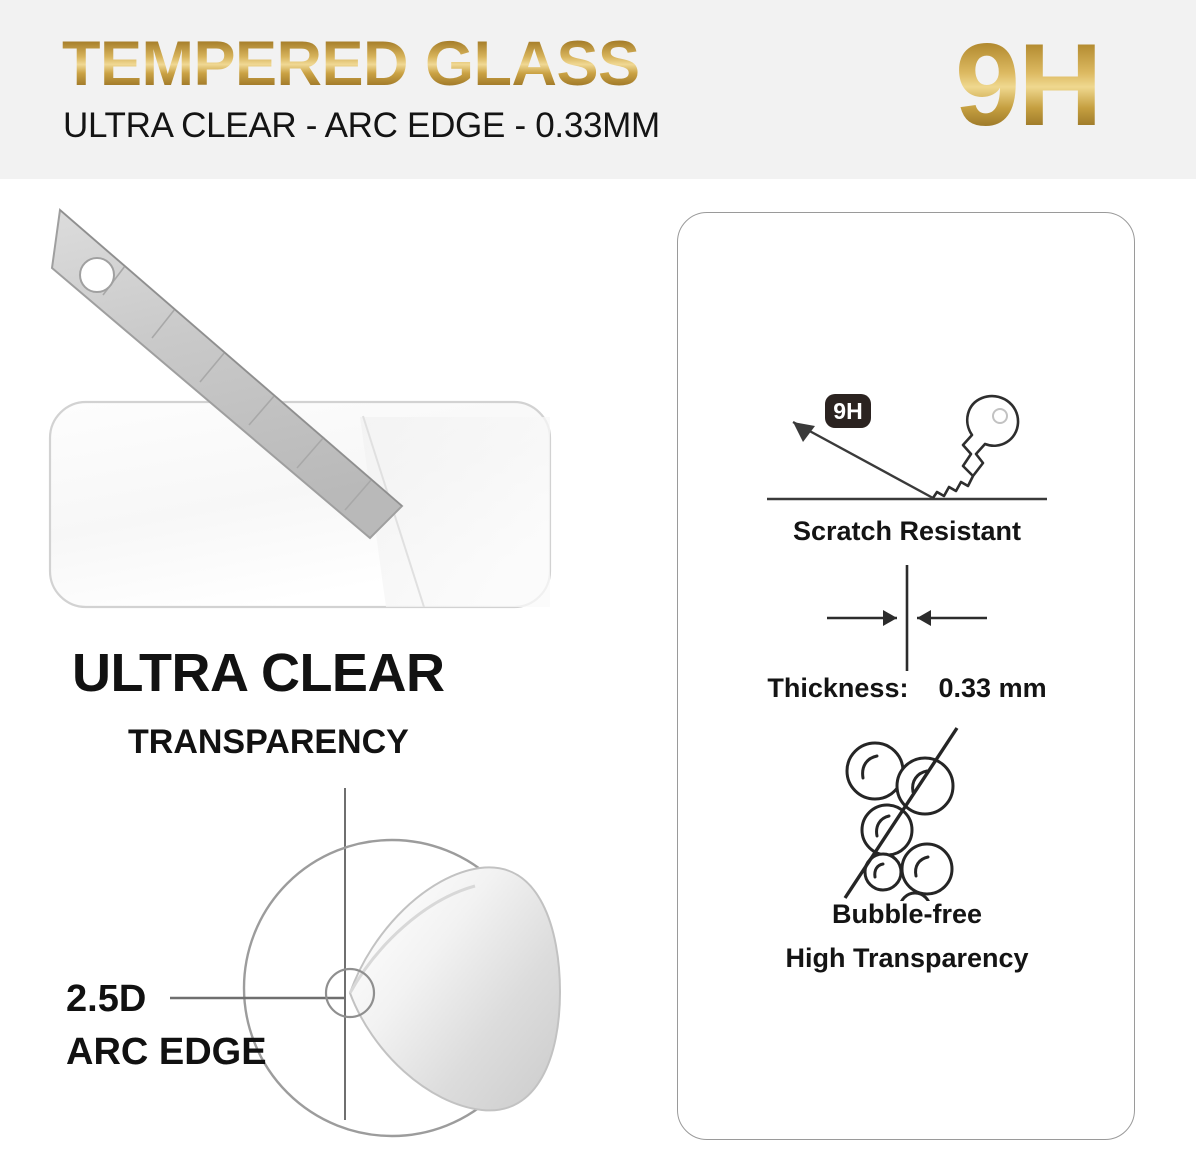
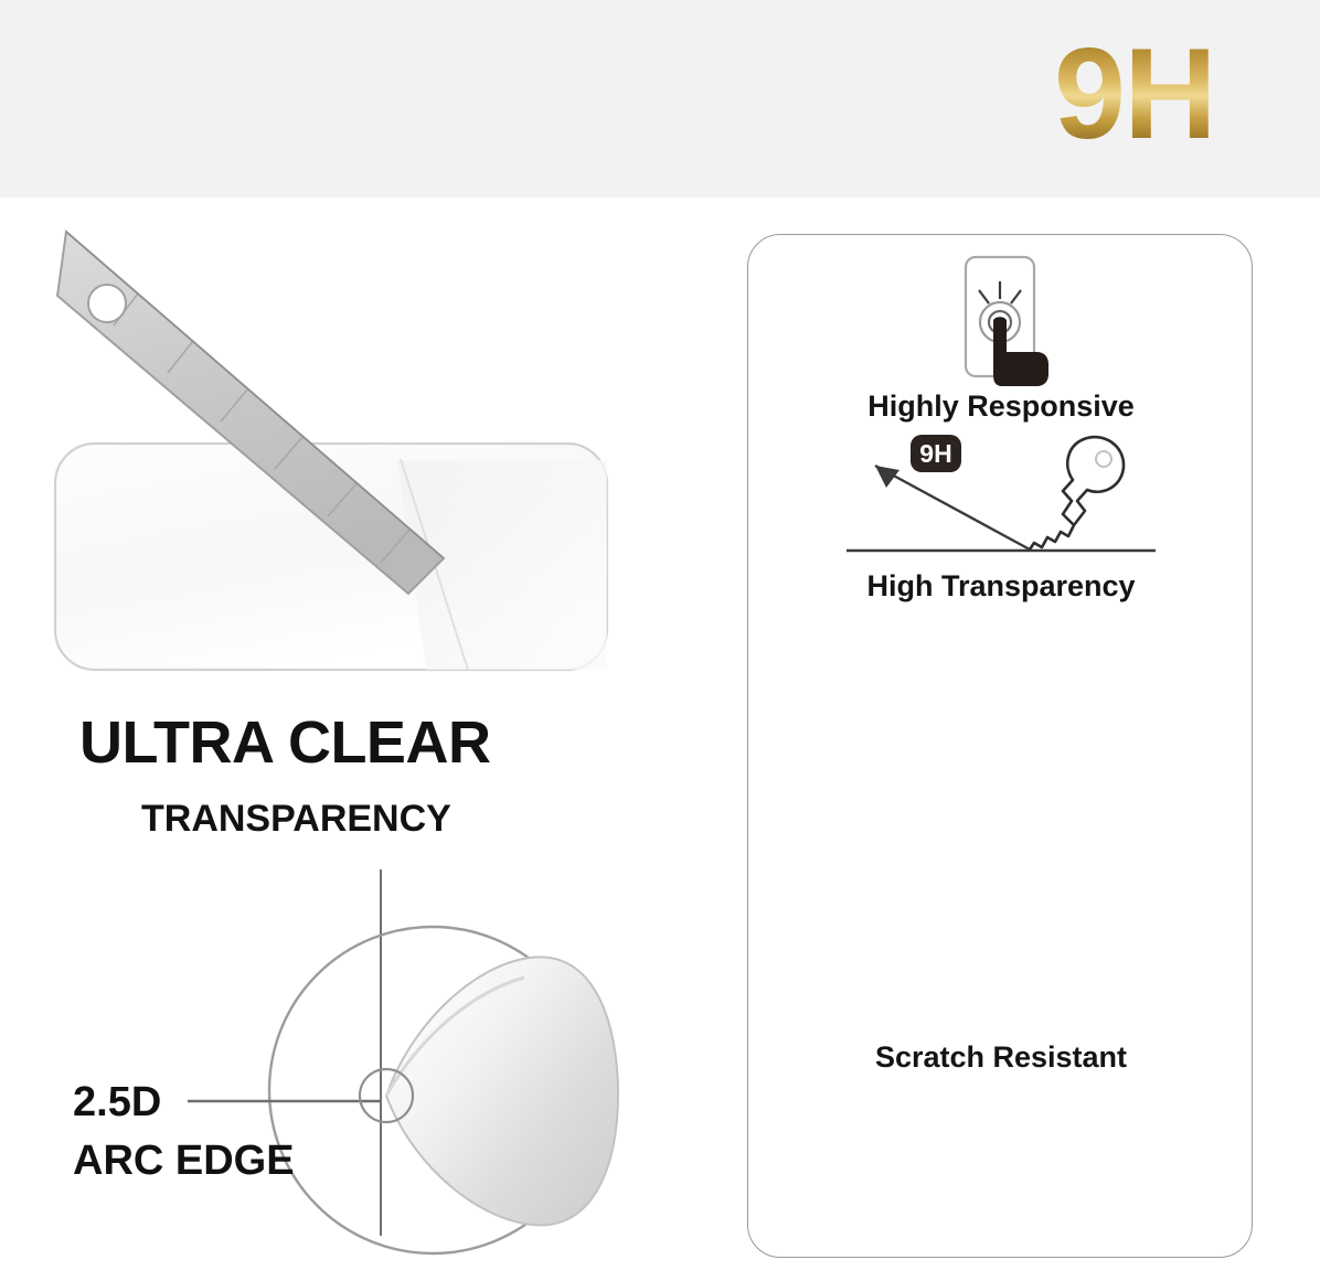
- TEMPERED GLASS
- ULTRA CLEAR - ARC EDGE - 0.33MM
  9H
  ULTRA CLEAR
  TRANSPARENCY
  2.5D
  ARC EDGE
+ Highly Responsive
  9H
- Scratch Resistant
+ High Transparency
- Thickness: 0.33 mm
- Bubble-free
- High Transparency
+ Scratch Resistant
